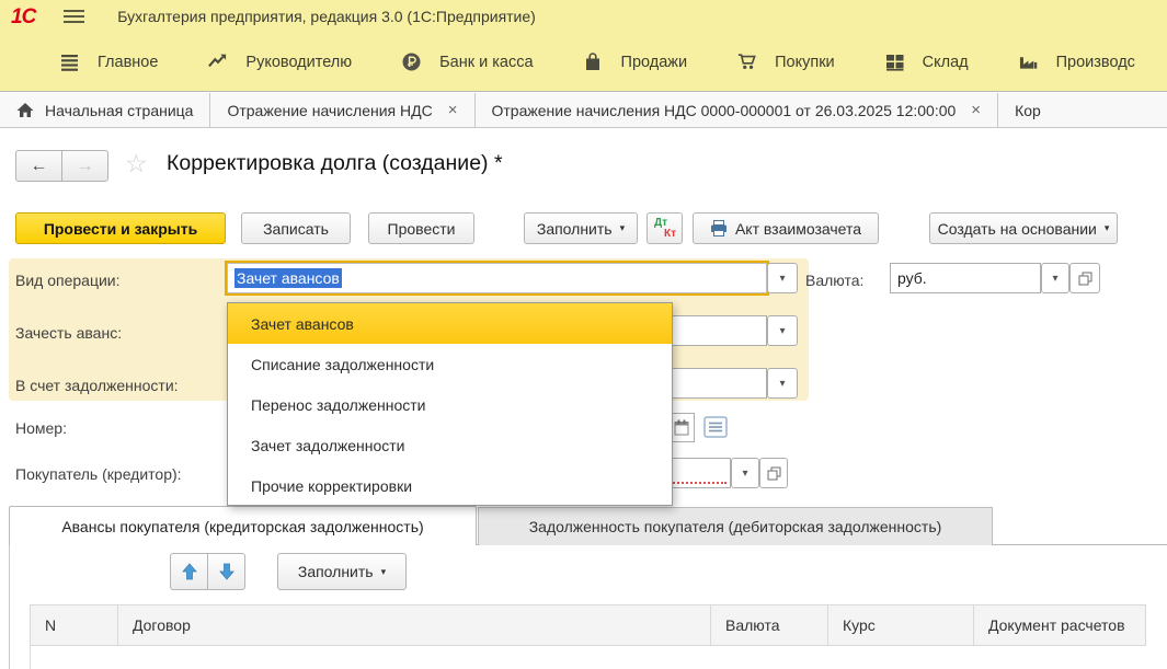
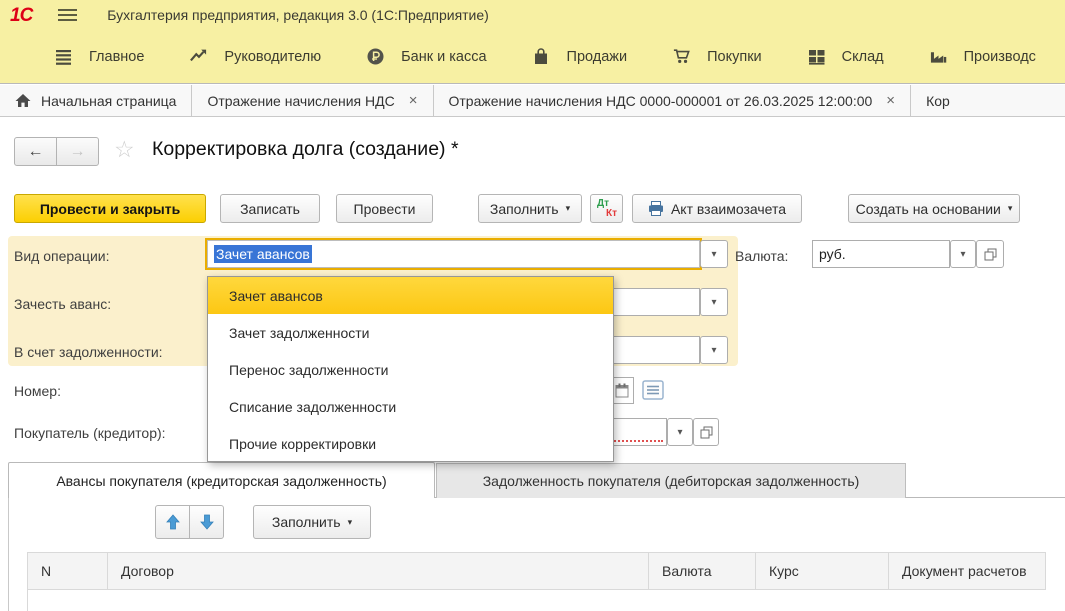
  1С
  Бухгалтерия предприятия, редакция 3.0 (1С:Предприятие)
  Главное
  Руководителю
  Банк и касса
  Продажи
  Покупки
  Склад
  Производс
  Начальная страница
  Отражение начисления НДС
  ×
  Отражение начисления НДС 0000-000001 от 26.03.2025 12:00:00
  ×
  Кор
  ←
  →
  ☆
  Корректировка долга (создание) *
  Провести и закрыть
  Записать
  Провести
  Заполнить
  ▾
  Дт
  Кт
  Акт взаимозачета
  Создать на основании
  ▾
  Вид операции:
  Зачесть аванс:
  В счет задолженности:
  Номер:
  Покупатель (кредитор):
  Зачет авансов
  ▾
  Валюта:
  руб.
  ▾
  ▾
  ▾
  ▾
  Зачет авансов
- Списание задолженности
+ Зачет задолженности
  Перенос задолженности
- Зачет задолженности
+ Списание задолженности
  Прочие корректировки
  Авансы покупателя (кредиторская задолженность)
  Задолженность покупателя (дебиторская задолженность)
  Заполнить
  ▾
  N
  Договор
  Валюта
  Курс
  Документ расчетов
